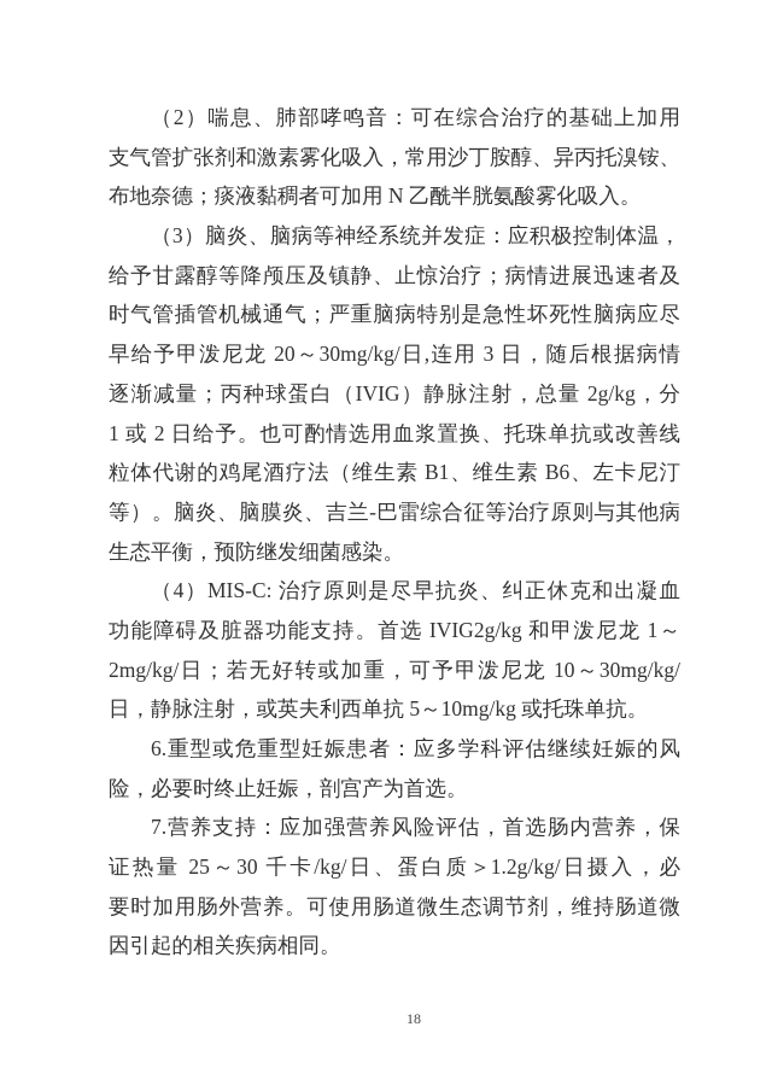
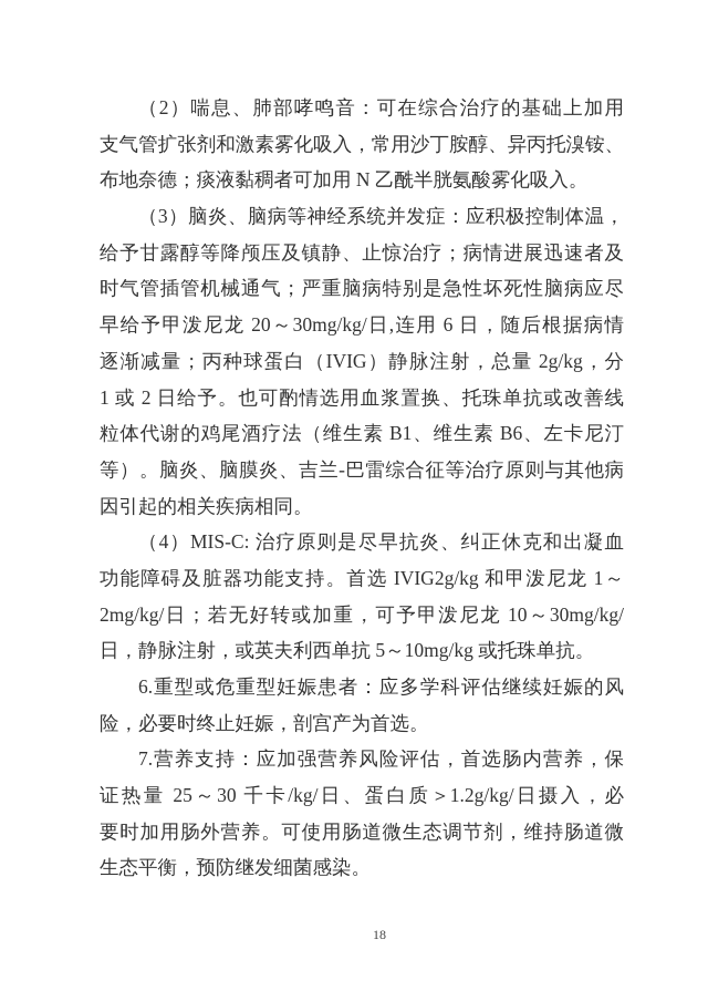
  （2）喘息、肺部哮鸣音：可在综合治疗的基础上加用
  支气管扩张剂和激素雾化吸入，常用沙丁胺醇、异丙托溴铵、
  布地奈德；痰液黏稠者可加用 N 乙酰半胱氨酸雾化吸入。
  （3）脑炎、脑病等神经系统并发症：应积极控制体温，
  给予甘露醇等降颅压及镇静、止惊治疗；病情进展迅速者及
  时气管插管机械通气；严重脑病特别是急性坏死性脑病应尽
- 早给予甲泼尼龙 20～30mg/kg/日,连用 3 日，随后根据病情
+ 早给予甲泼尼龙 20～30mg/kg/日,连用 6 日，随后根据病情
  逐渐减量；丙种球蛋白（IVIG）静脉注射，总量 2g/kg，分
  1 或 2 日给予。也可酌情选用血浆置换、托珠单抗或改善线
  粒体代谢的鸡尾酒疗法（维生素 B1、维生素 B6、左卡尼汀
  等）。脑炎、脑膜炎、吉兰-巴雷综合征等治疗原则与其他病
- 生态平衡，预防继发细菌感染。
+ 因引起的相关疾病相同。
  （4）MIS-C: 治疗原则是尽早抗炎、纠正休克和出凝血
  功能障碍及脏器功能支持。首选 IVIG2g/kg 和甲泼尼龙 1～
  2mg/kg/日；若无好转或加重，可予甲泼尼龙 10～30mg/kg/
  日，静脉注射，或英夫利西单抗 5～10mg/kg 或托珠单抗。
  6.重型或危重型妊娠患者：应多学科评估继续妊娠的风
  险，必要时终止妊娠，剖宫产为首选。
  7.营养支持：应加强营养风险评估，首选肠内营养，保
  证热量 25～30 千卡/kg/日、蛋白质＞1.2g/kg/日摄入，必
  要时加用肠外营养。可使用肠道微生态调节剂，维持肠道微
- 因引起的相关疾病相同。
+ 生态平衡，预防继发细菌感染。
  18
